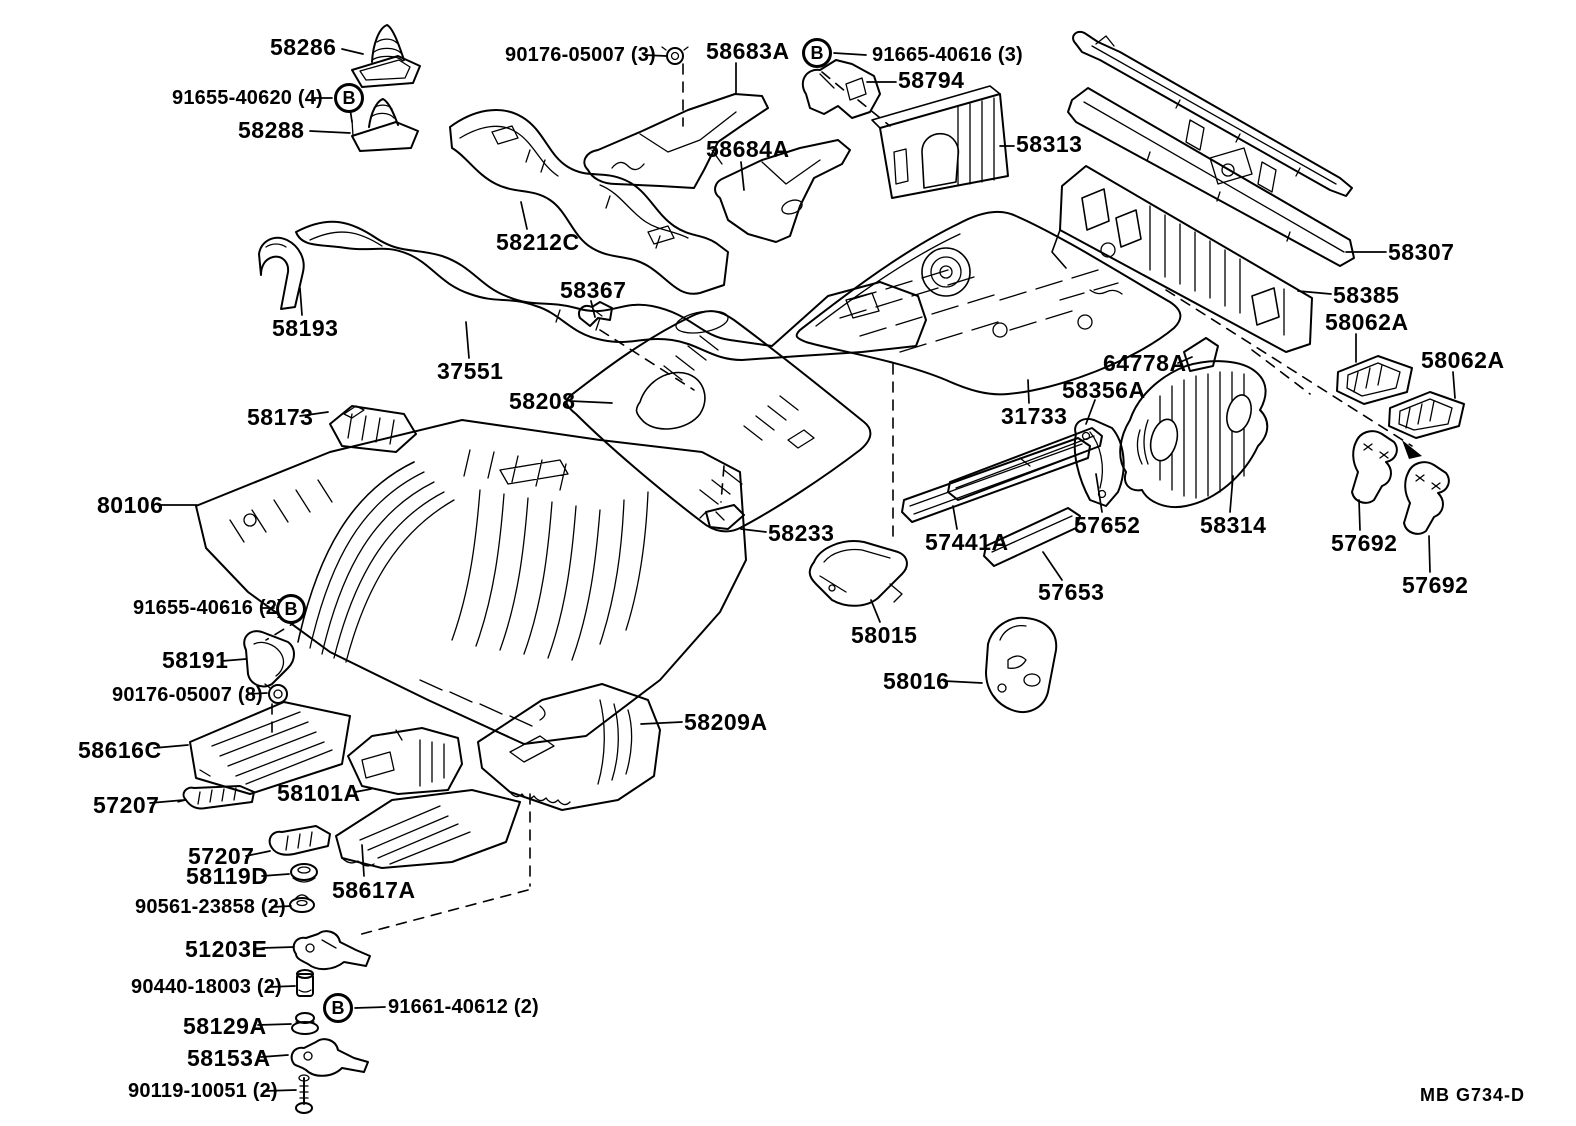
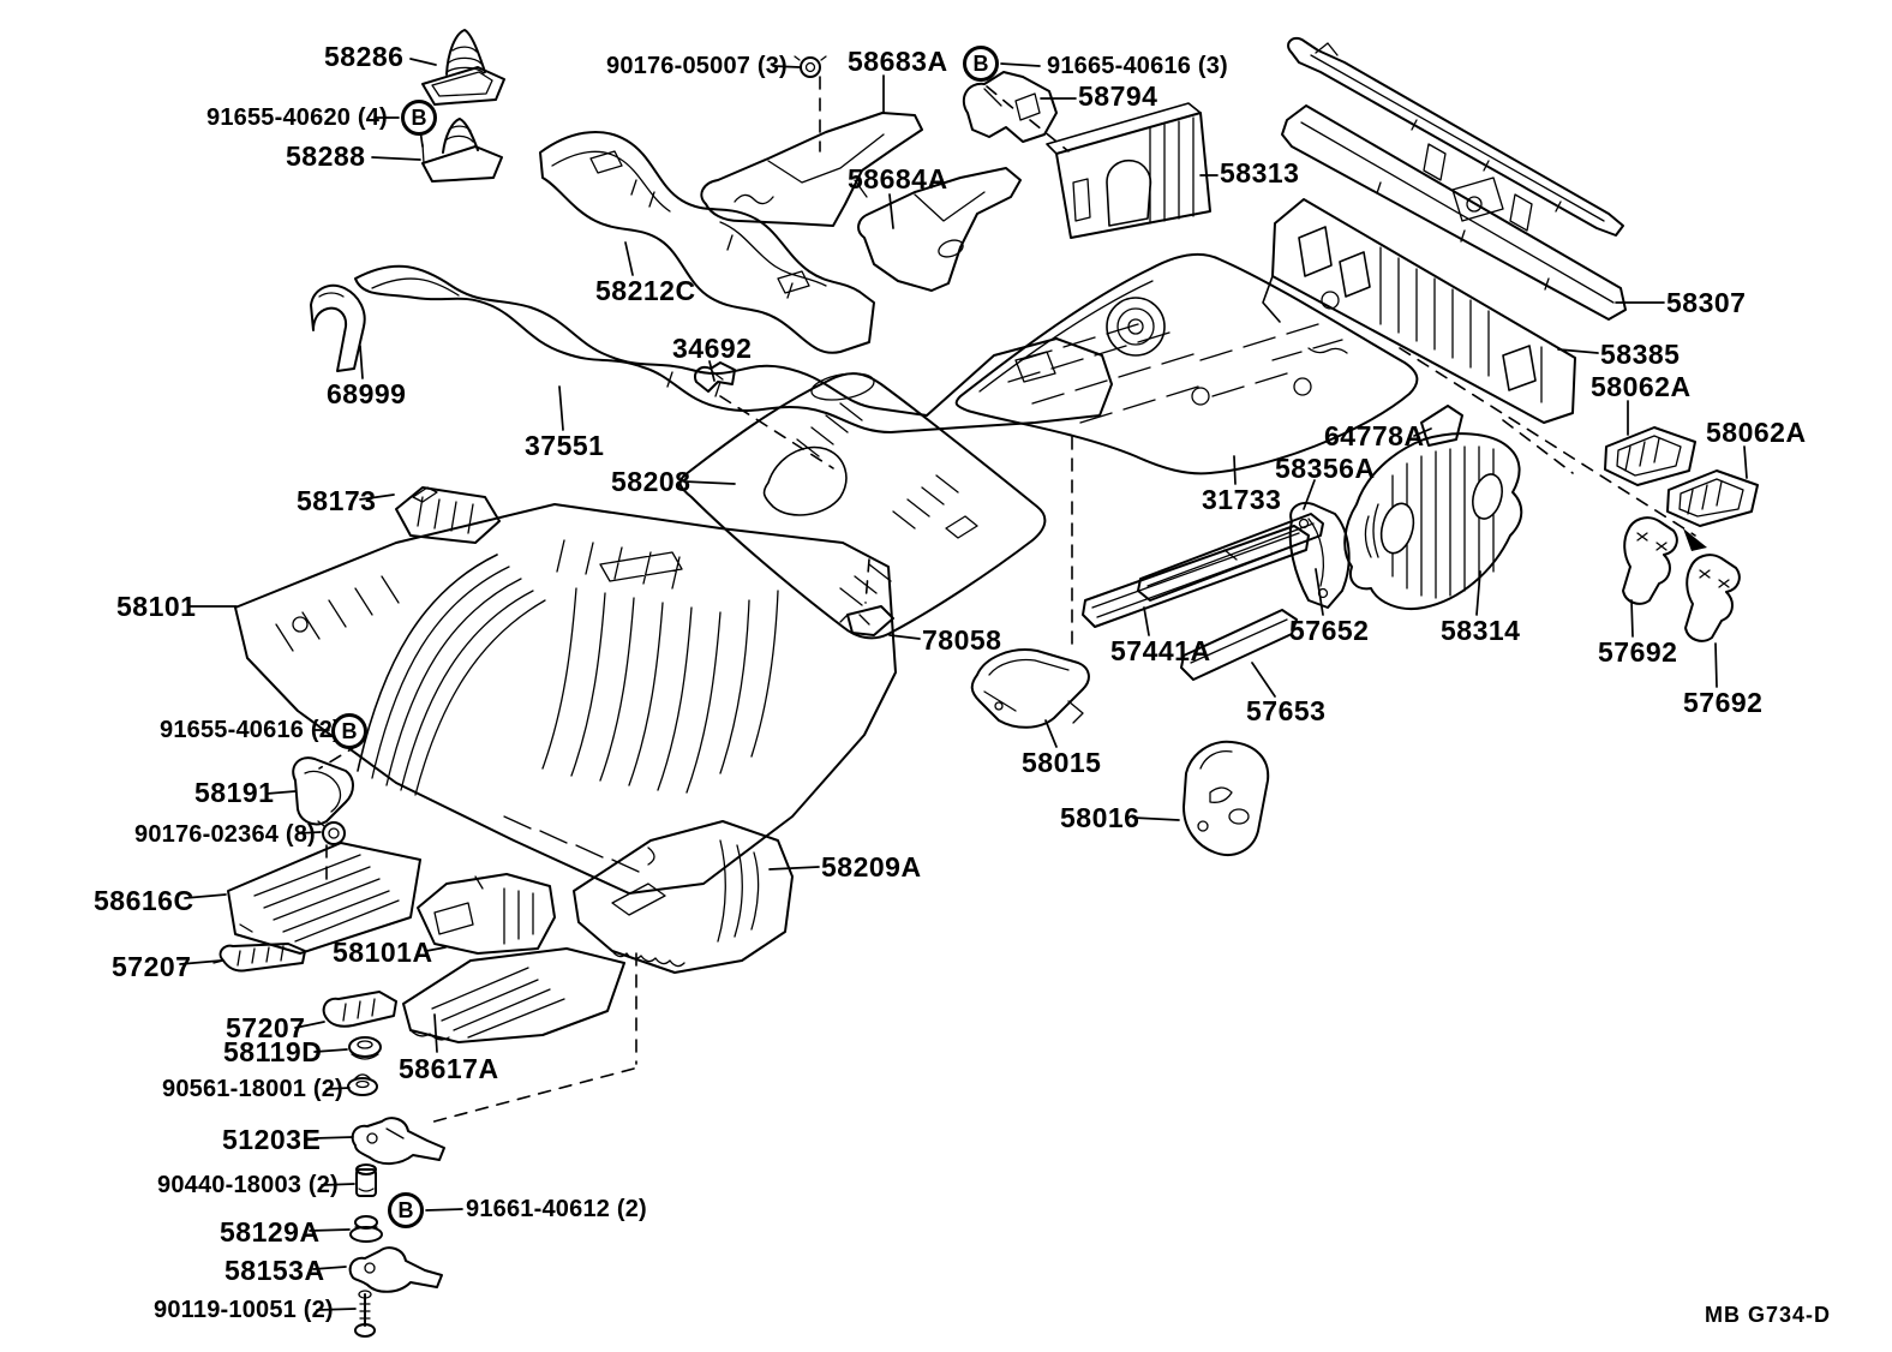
  58286
  91655-40620 (4)
  58288
  90176-05007 (3)
  58683A
  91665-40616 (3)
  58794
  58684A
  58313
  58307
  58385
  58062A
  58062A
  58212C
- 58367
+ 34692
- 58193
+ 68999
  37551
  58208
  58173
- 80106
+ 58101
  64778A
  58356A
  31733
  57652
  58314
  57441A
  57653
- 58233
+ 78058
  58015
  58016
  57692
  57692
  91655-40616 (2
  58191
- 90176-05007 (8)
+ 90176-02364 (8)
  58616C
  57207
  58101A
  58209A
  57207
  58119D
  58617A
- 90561-23858 (2)
+ 90561-18001 (2)
  51203E
  90440-18003 (2)
  91661-40612 (2)
  58129A
  58153A
  90119-10051 (2)
  B
  B
  B
  B
  MB G734-D
